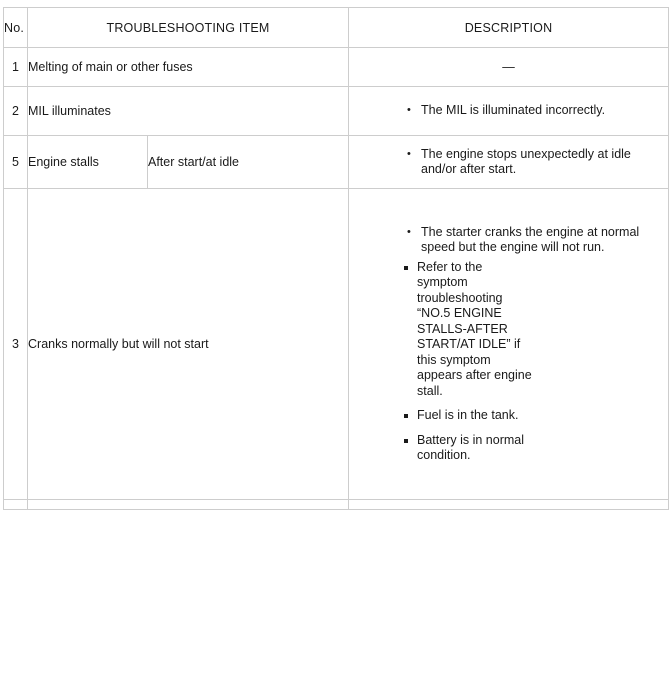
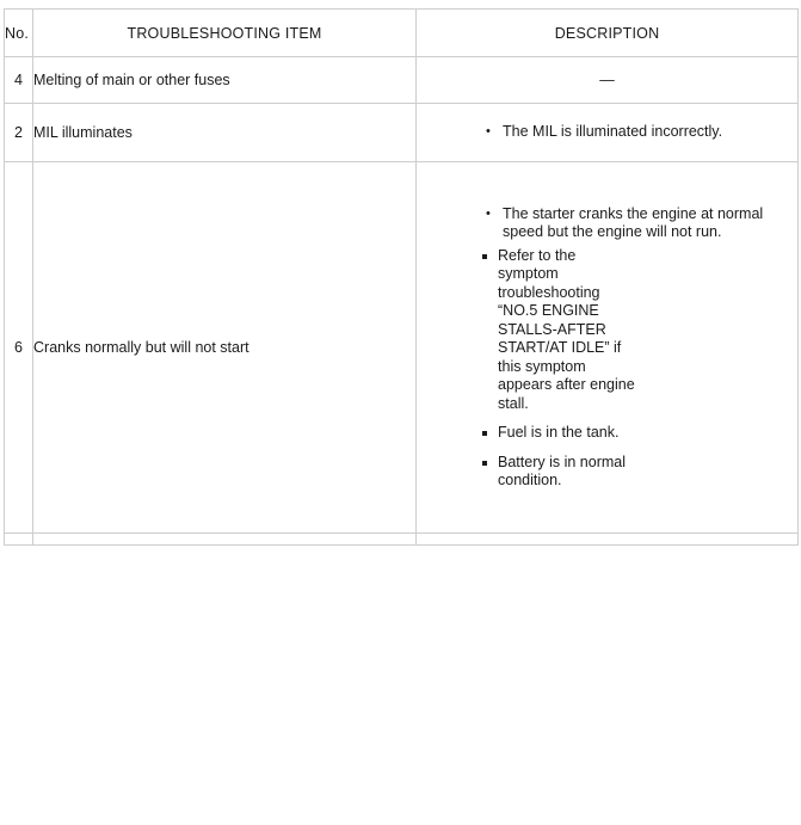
  No.	TROUBLESHOOTING ITEM	DESCRIPTION
- 1	Melting of main or other fuses	—
+ 4	Melting of main or other fuses	—
  2	MIL illuminates	The MIL is illuminated incorrectly.
- 5	Engine stalls	After start/at idle	The engine stops unexpectedly at idle and/or after start.
- 3	Cranks normally but will not start	The starter cranks the engine at normal speed but the engine will not run. Refer to the symptom troubleshooting “NO.5 ENGINE STALLS-AFTER START/AT IDLE” if this symptom appears after engine stall. Fuel is in the tank. Battery is in normal condition.
+ 6	Cranks normally but will not start	The starter cranks the engine at normal speed but the engine will not run. Refer to the symptom troubleshooting “NO.5 ENGINE STALLS-AFTER START/AT IDLE” if this symptom appears after engine stall. Fuel is in the tank. Battery is in normal condition.
